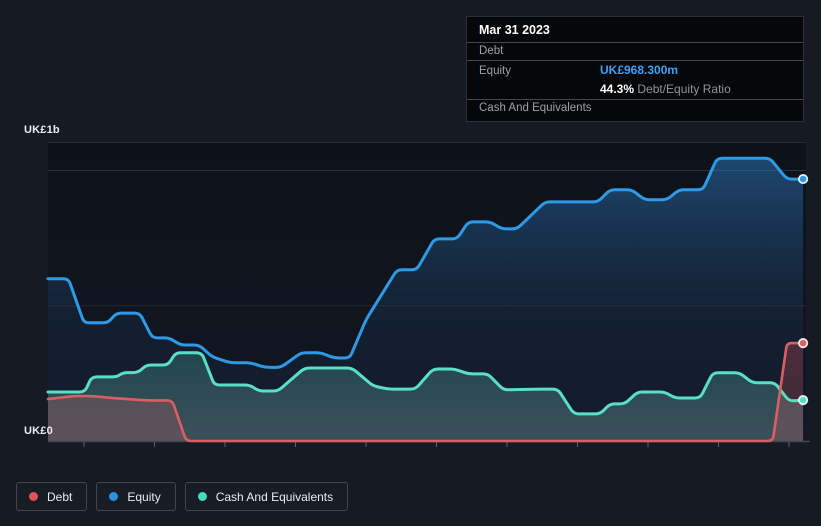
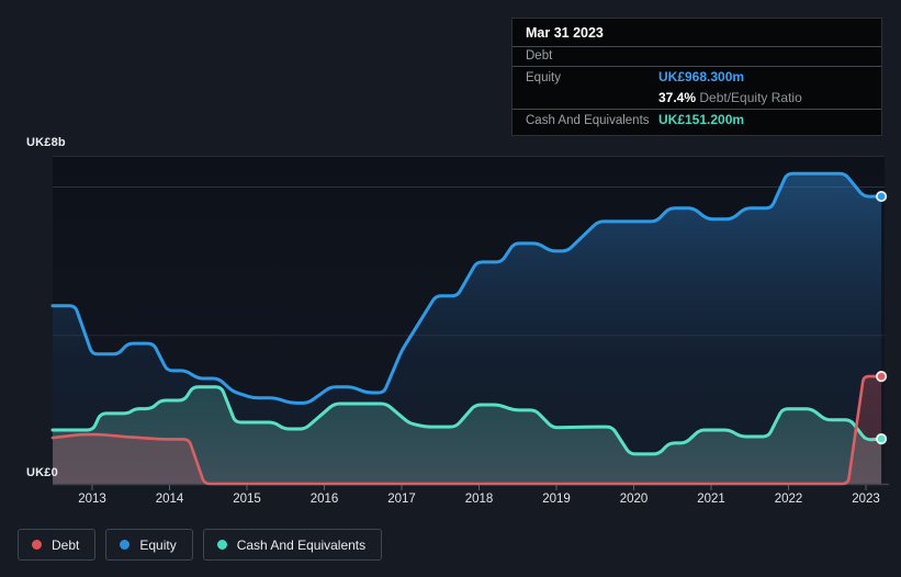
- UK£1b
+ UK£8b
  UK£0
+ 2013
+ 2014
+ 2015
+ 2016
+ 2017
+ 2018
+ 2019
+ 2020
+ 2021
+ 2022
+ 2023
  Mar 31 2023
  Debt
  Equity
  UK£968.300m
- 44.3% Debt/Equity Ratio
+ 37.4% Debt/Equity Ratio
  Cash And Equivalents
+ UK£151.200m
  Debt
  Equity
  Cash And Equivalents
